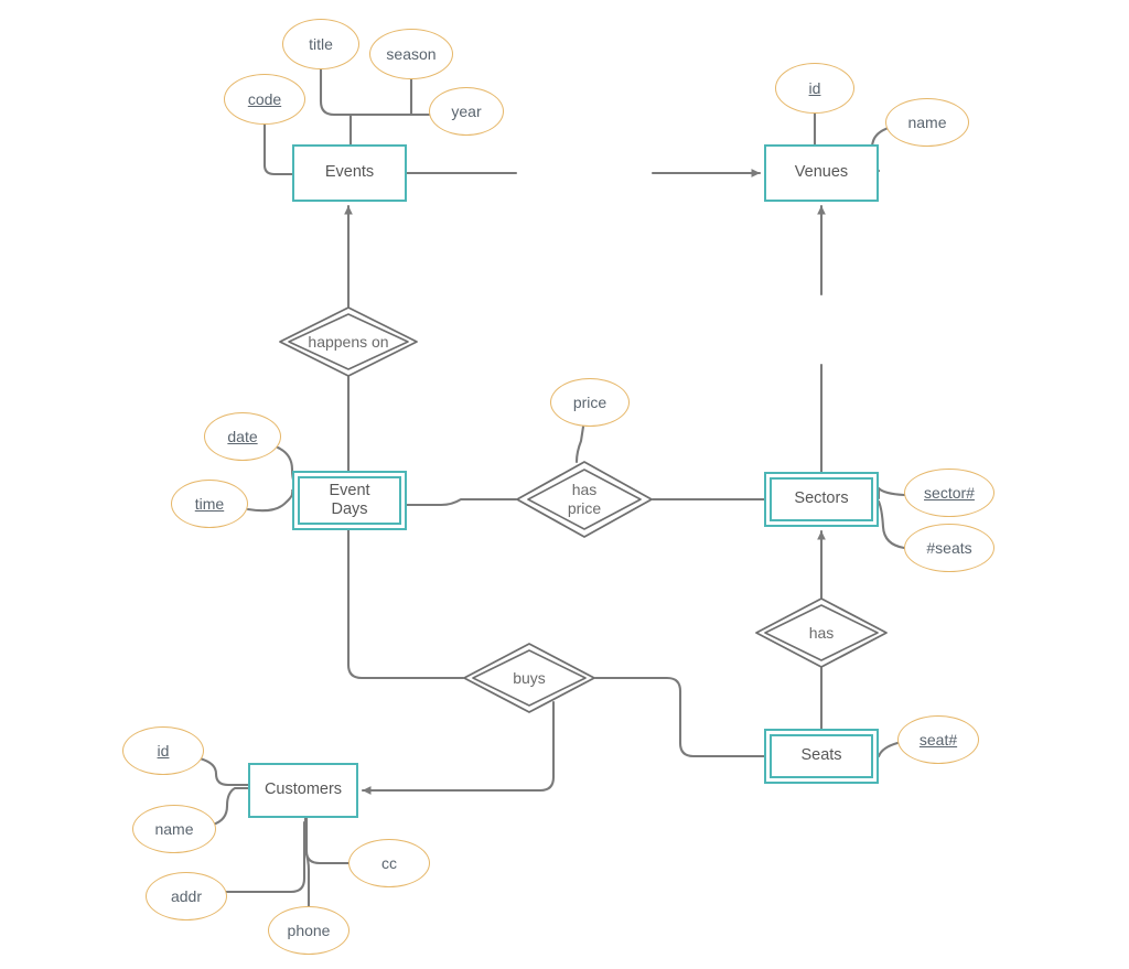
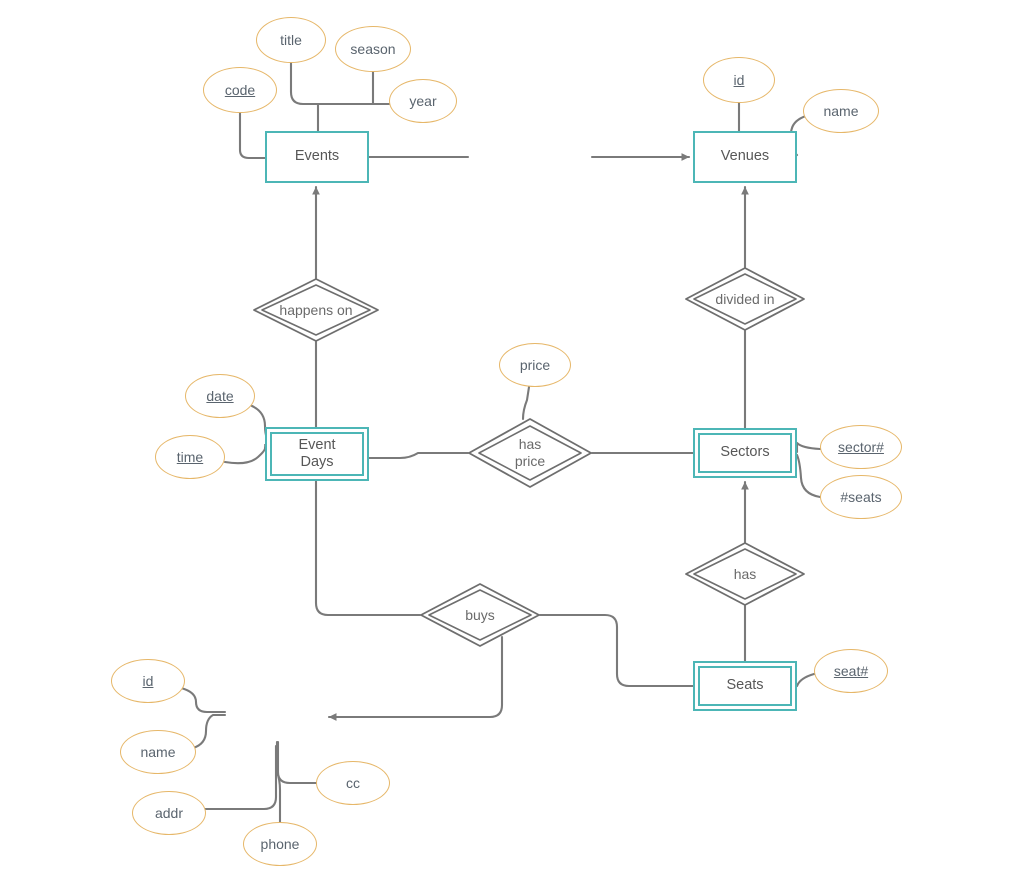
  Events
  Venues
  Event
  Days
  Sectors
  Seats
- Customers
  happens on
+ divided in
  has
  price
  has
  buys
  title
  season
  year
  code
  id
  name
  date
  time
  price
  sector#
  #seats
  seat#
  id
  name
  cc
  addr
  phone
